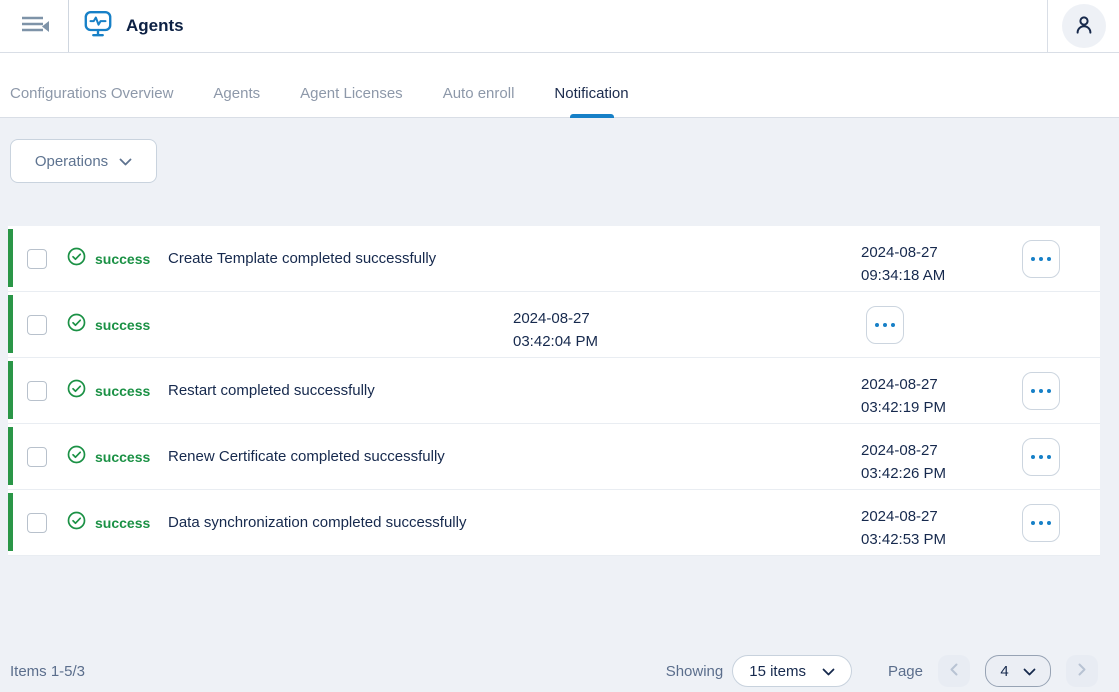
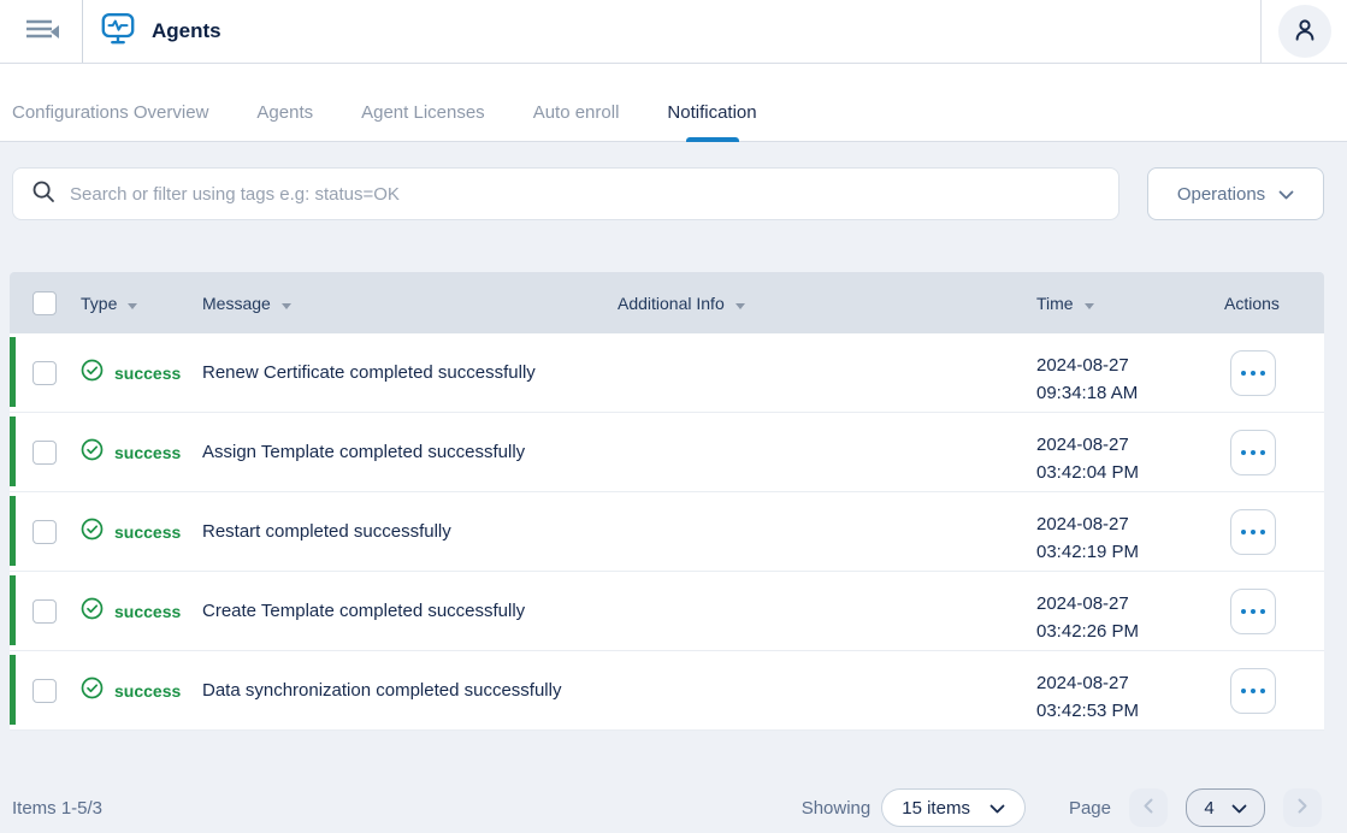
  Agents
  Configurations Overview
  Agents
  Agent Licenses
  Auto enroll
  Notification
+ Search or filter using tags e.g: status=OK
  Operations
+ Type
+ Message
+ Additional Info
+ Time
+ Actions
  success
- Create Template completed successfully
+ Renew Certificate completed successfully
  2024-08-27
  09:34:18 AM
  success
+ Assign Template completed successfully
  2024-08-27
  03:42:04 PM
  success
  Restart completed successfully
  2024-08-27
  03:42:19 PM
  success
- Renew Certificate completed successfully
+ Create Template completed successfully
  2024-08-27
  03:42:26 PM
  success
  Data synchronization completed successfully
  2024-08-27
  03:42:53 PM
  Items 1-5/3
  Showing
  15 items
  Page
  4
